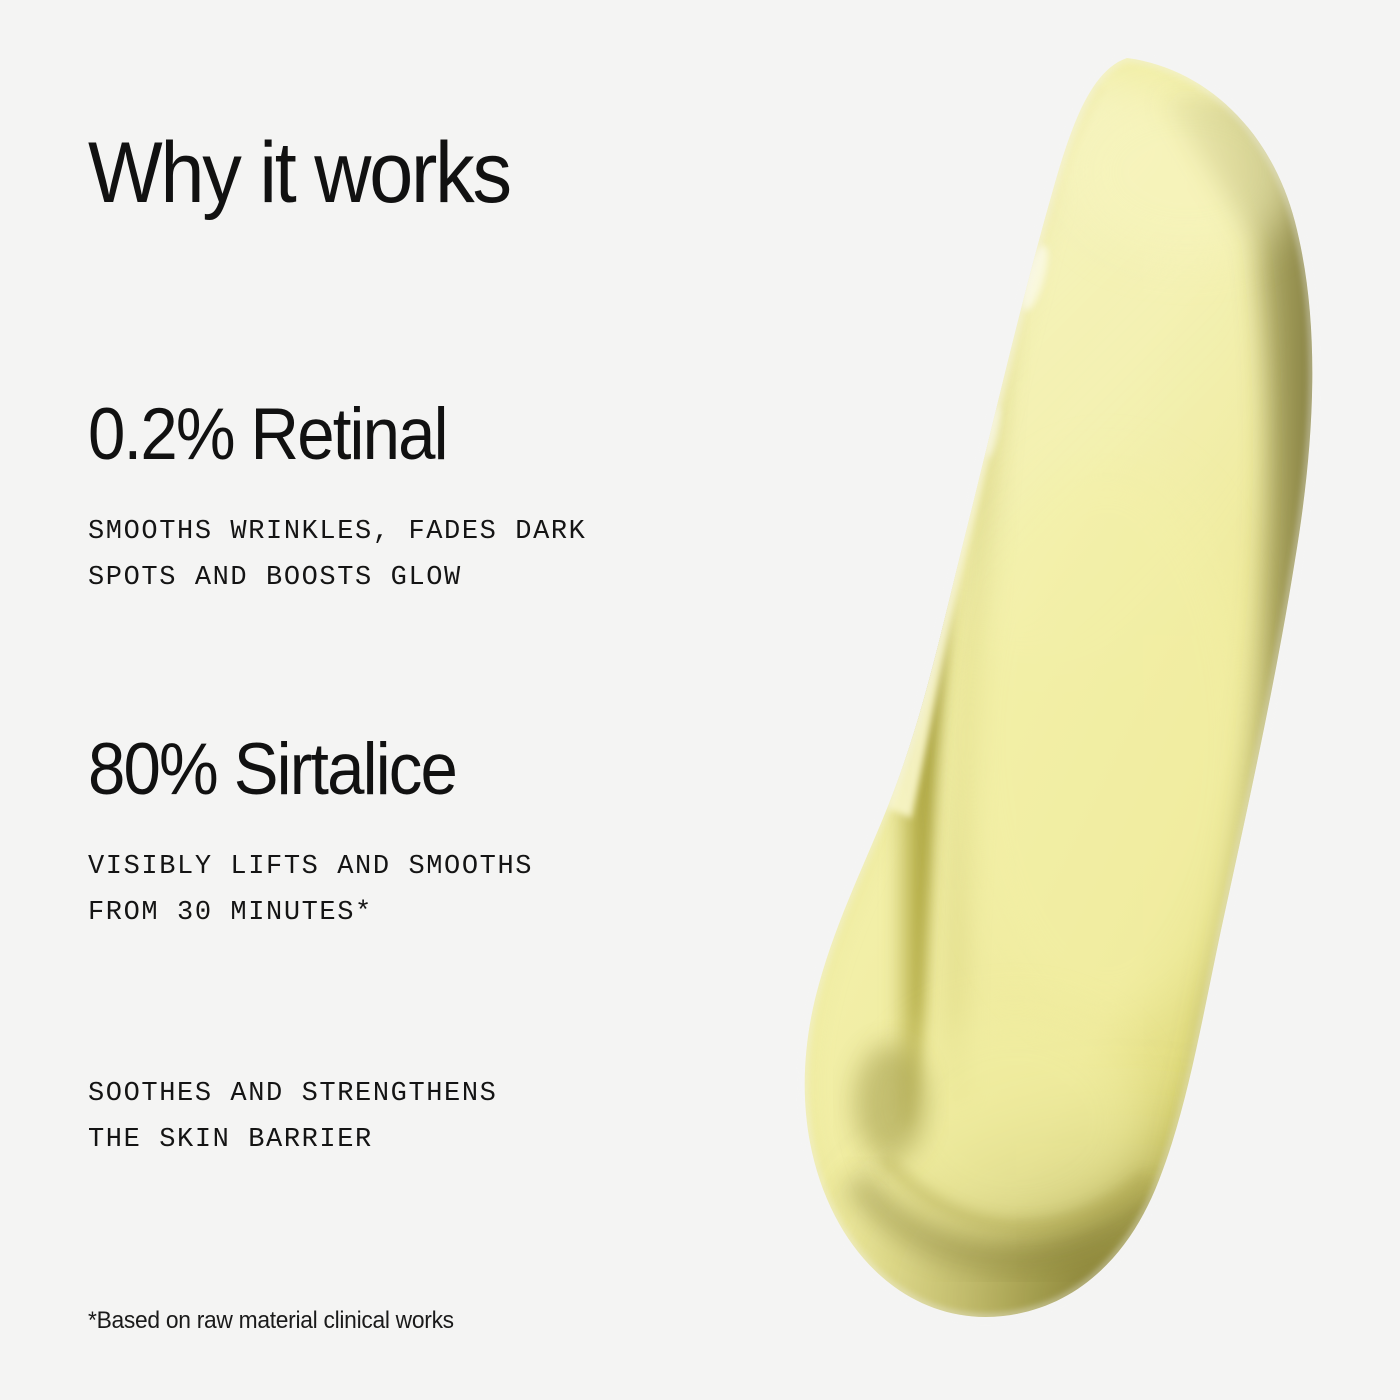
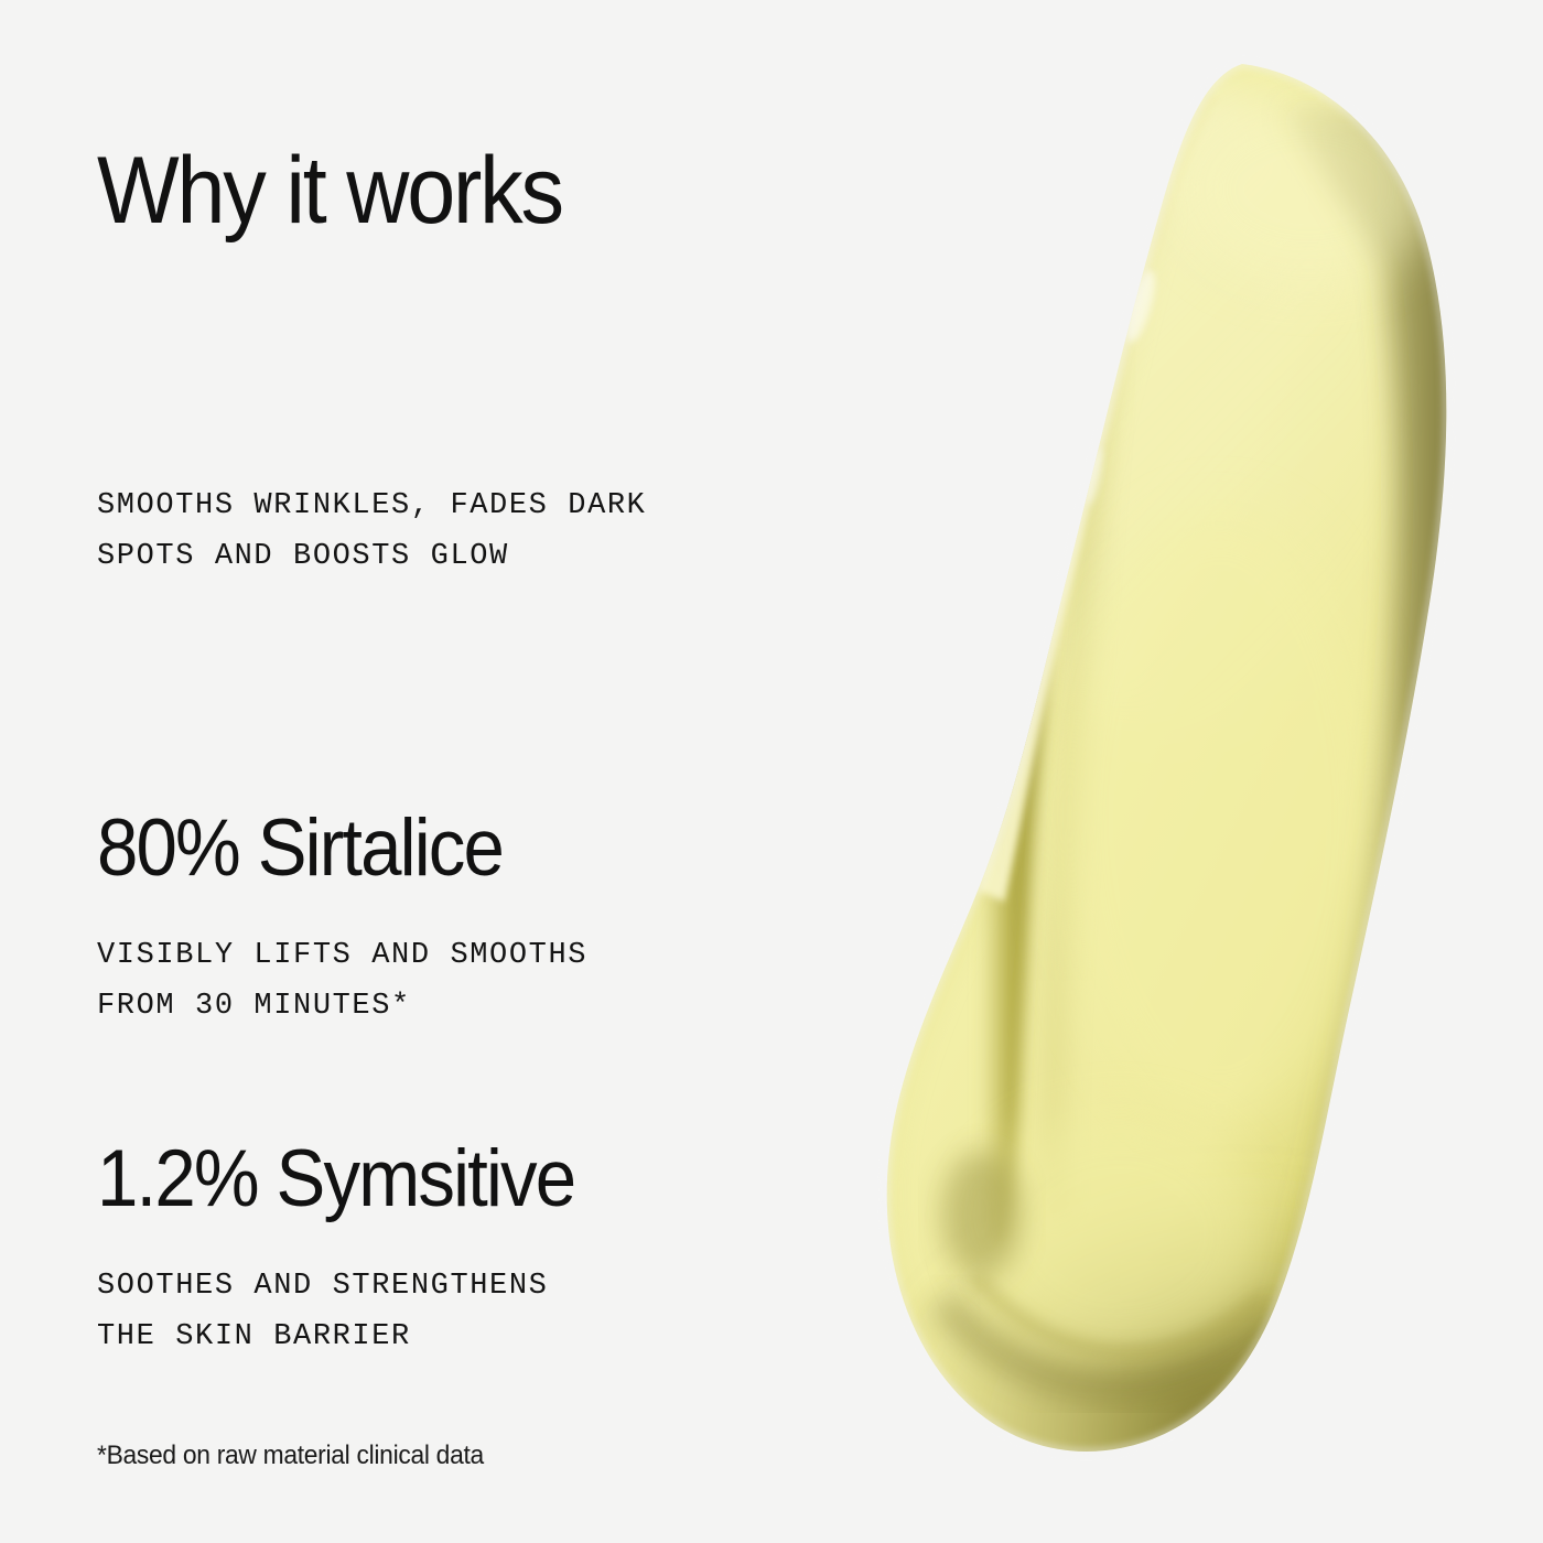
  Why it works
- 0.2% Retinal
  SMOOTHS WRINKLES, FADES DARK
  SPOTS AND BOOSTS GLOW
  80% Sirtalice
  VISIBLY LIFTS AND SMOOTHS
  FROM 30 MINUTES*
+ 1.2% Symsitive
  SOOTHES AND STRENGTHENS
  THE SKIN BARRIER
- *Based on raw material clinical works
+ *Based on raw material clinical data
